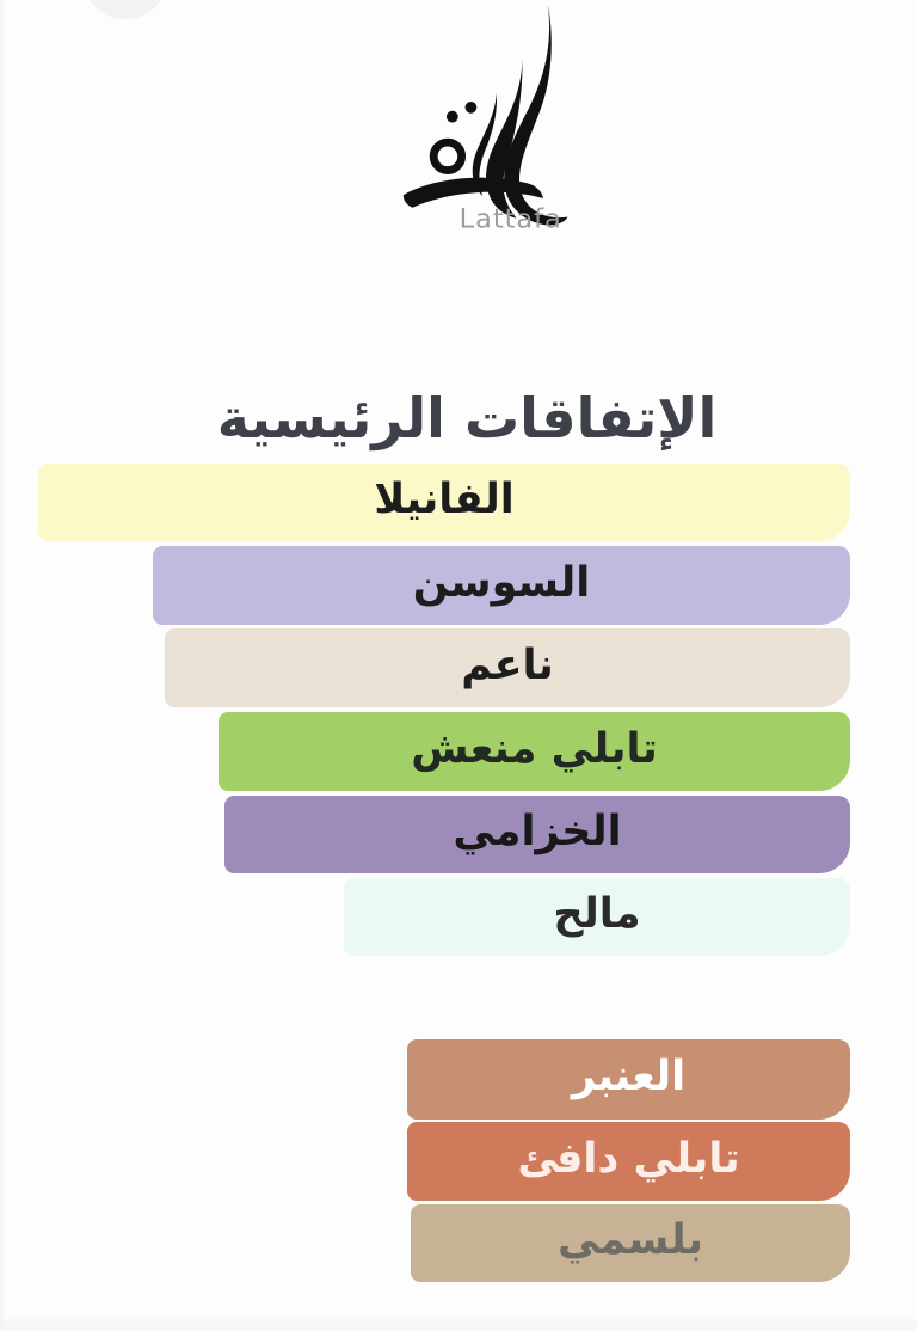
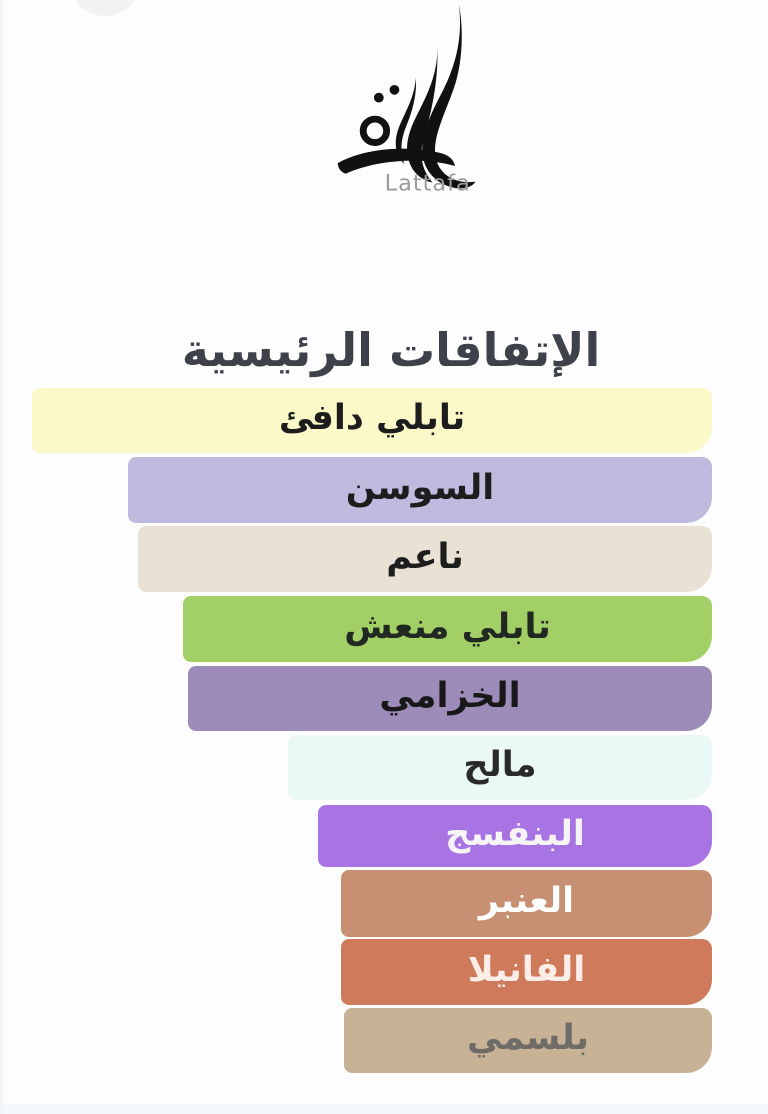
  Lattafa
  الإتفاقات الرئيسية
- الفانيلا
+ تابلي دافئ
  السوسن
  ناعم
  تابلي منعش
  الخزامي
  مالح
+ البنفسج
  العنبر
- تابلي دافئ
+ الفانيلا
  بلسمي
